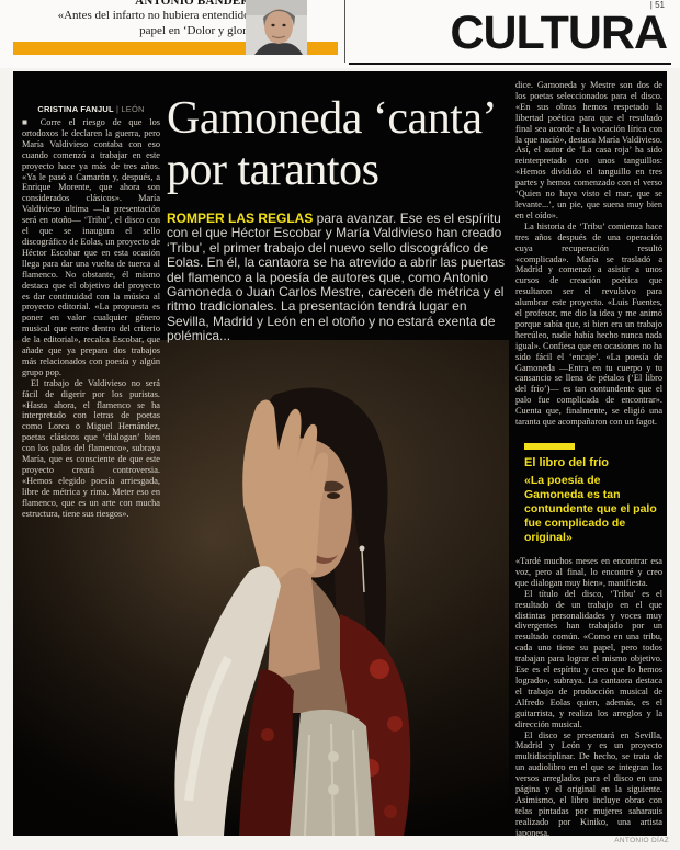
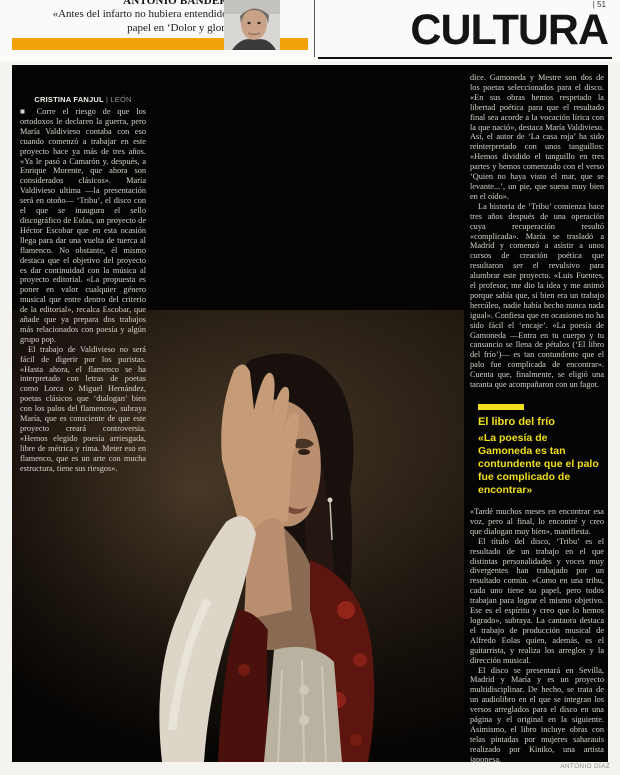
  ANTONIO BANDER
  «Antes del infarto no hubiera entendid
  papel en ‘Dolor y glor
  | 51
  CULTURA
  CRISTINA FANJUL | LEÓN
  ■ Corre el riesgo de que los ortodoxos le declaren la guerra, pero María Valdivieso contaba con eso cuando comenzó a trabajar en este proyecto hace ya más de tres años. «Ya le pasó a Camarón y, después, a Enrique Morente, que ahora son considerados clásicos». María Valdivieso ultima —la presentación será en otoño— ‘Tribu’, el disco con el que se inaugura el sello discográfico de Eolas, un proyecto de Héctor Escobar que en esta ocasión llega para dar una vuelta de tuerca al flamenco. No obstante, él mismo destaca que el objetivo del proyecto es dar continuidad con la música al proyecto editorial. «La propuesta es poner en valor cualquier género musical que entre dentro del criterio de la editorial», recalca Escobar, que añade que ya prepara dos trabajos más relacionados con poesía y algún grupo pop.
  El trabajo de Valdivieso no será fácil de digerir por los puristas. «Hasta ahora, el flamenco se ha interpretado con letras de poetas como Lorca o Miguel Hernández, poetas clásicos que ‘dialogan’ bien con los palos del flamenco», subraya María, que es consciente de que este proyecto creará controversia. «Hemos elegido poesía arriesgada, libre de métrica y rima. Meter eso en flamenco, que es un arte con mucha estructura, tiene sus riesgos».
- Gamoneda ‘canta’ por tarantos
- ROMPER LAS REGLAS para avanzar. Ese es el espíritu con el que Héctor Escobar y María Valdivieso han creado ‘Tribu’, el primer trabajo del nuevo sello discográfico de Eolas. En él, la cantaora se ha atrevido a abrir las puertas del flamenco a la poesía de autores que, como Antonio Gamoneda o Juan Carlos Mestre, carecen de métrica y el ritmo tradicionales. La presentación tendrá lugar en Sevilla, Madrid y León en el otoño y no estará exenta de polémica...
  dice. Gamoneda y Mestre son dos de los poetas seleccionados para el disco. «En sus obras hemos respetado la libertad poética para que el resultado final sea acorde a la vocación lírica con la que nació», destaca María Valdivieso. Así, el autor de ‘La casa roja’ ha sido reinterpretado con unos tanguillos: «Hemos dividido el tanguillo en tres partes y hemos comenzado con el verso ‘Quien no haya visto el mar, que se levante...’, un pie, que suena muy bien en el oído».
  La historia de ‘Tribu’ comienza hace tres años después de una operación cuya recuperación resultó «complicada». María se trasladó a Madrid y comenzó a asistir a unos cursos de creación poética que resultaron ser el revulsivo para alumbrar este proyecto. «Luis Fuentes, el profesor, me dio la idea y me animó porque sabía que, si bien era un trabajo hercúleo, nadie había hecho nunca nada igual». Confiesa que en ocasiones no ha sido fácil el ‘encaje’. «La poesía de Gamoneda —Entra en tu cuerpo y tu cansancio se llena de pétalos (‘El libro del frío’)— es tan contundente que el palo fue complicada de encontrar». Cuenta que, finalmente, se eligió una taranta que acompañaron con un fagot.
  El libro del frío
- «La poesía de Gamoneda es tan contundente que el palo fue complicado de original»
+ «La poesía de Gamoneda es tan contundente que el palo fue complicado de encontrar»
  «Tardé muchos meses en encontrar esa voz, pero al final, lo encontré y creo que dialogan muy bien», manifiesta.
  El título del disco, ‘Tribu’ es el resultado de un trabajo en el que distintas personalidades y voces muy divergentes han trabajado por un resultado común. «Como en una tribu, cada uno tiene su papel, pero todos trabajan para lograr el mismo objetivo. Ese es el espíritu y creo que lo hemos logrado», subraya. La cantaora destaca el trabajo de producción musical de Alfredo Eolas quien, además, es el guitarrista, y realiza los arreglos y la dirección musical.
- El disco se presentará en Sevilla, Madrid y León y es un proyecto multidisciplinar. De hecho, se trata de un audiolibro en el que se integran los versos arreglados para el disco en una página y el original en la siguiente. Asimismo, el libro incluye obras con telas pintadas por mujeres saharauis realizado por Kiniko, una artista japonesa.
+ El disco se presentará en Sevilla, Madrid y María y es un proyecto multidisciplinar. De hecho, se trata de un audiolibro en el que se integran los versos arreglados para el disco en una página y el original en la siguiente. Asimismo, el libro incluye obras con telas pintadas por mujeres saharauis realizado por Kiniko, una artista japonesa.
